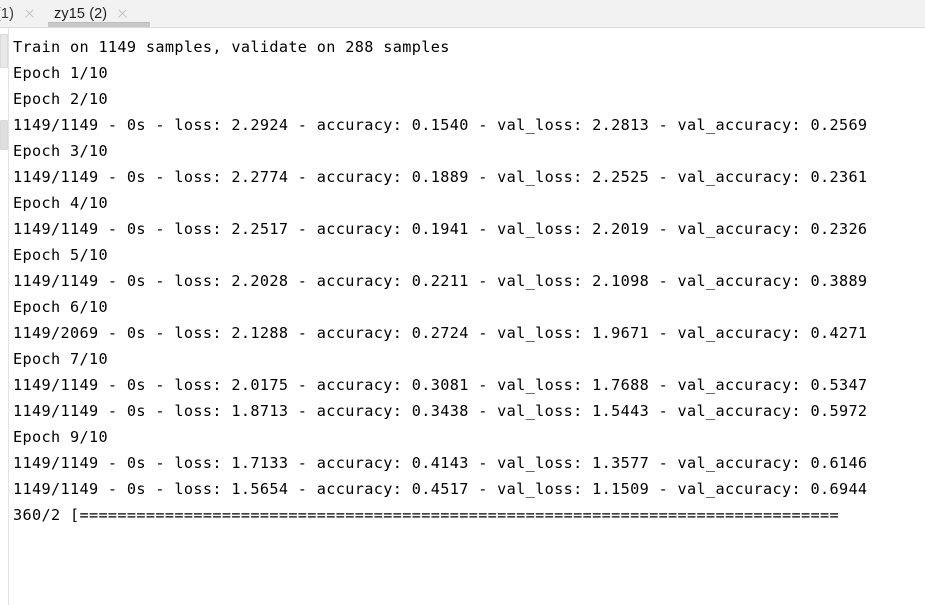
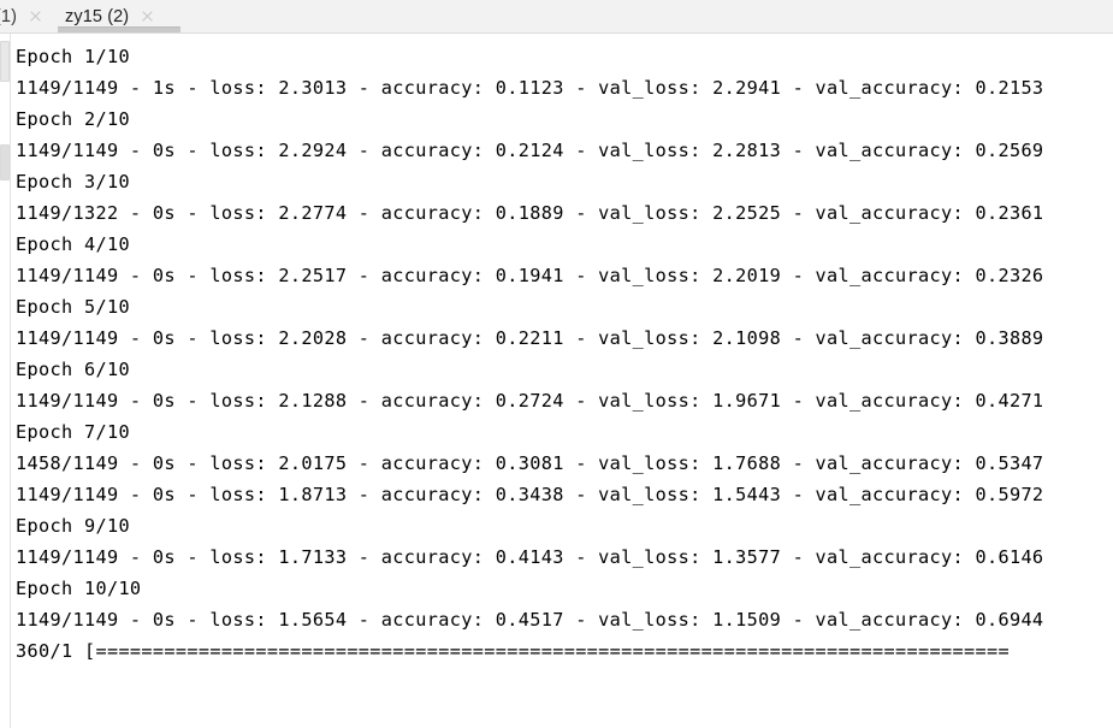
  zy15 (2)
- Train on 1149 samples, validate on 288 samples
  Epoch 1/10
+ 1149/1149 - 1s - loss: 2.3013 - accuracy: 0.1123 - val_loss: 2.2941 - val_accuracy: 0.2153
  Epoch 2/10
- 1149/1149 - 0s - loss: 2.2924 - accuracy: 0.1540 - val_loss: 2.2813 - val_accuracy: 0.2569
+ 1149/1149 - 0s - loss: 2.2924 - accuracy: 0.2124 - val_loss: 2.2813 - val_accuracy: 0.2569
  Epoch 3/10
- 1149/1149 - 0s - loss: 2.2774 - accuracy: 0.1889 - val_loss: 2.2525 - val_accuracy: 0.2361
+ 1149/1322 - 0s - loss: 2.2774 - accuracy: 0.1889 - val_loss: 2.2525 - val_accuracy: 0.2361
  Epoch 4/10
  1149/1149 - 0s - loss: 2.2517 - accuracy: 0.1941 - val_loss: 2.2019 - val_accuracy: 0.2326
  Epoch 5/10
  1149/1149 - 0s - loss: 2.2028 - accuracy: 0.2211 - val_loss: 2.1098 - val_accuracy: 0.3889
  Epoch 6/10
- 1149/2069 - 0s - loss: 2.1288 - accuracy: 0.2724 - val_loss: 1.9671 - val_accuracy: 0.4271
+ 1149/1149 - 0s - loss: 2.1288 - accuracy: 0.2724 - val_loss: 1.9671 - val_accuracy: 0.4271
  Epoch 7/10
- 1149/1149 - 0s - loss: 2.0175 - accuracy: 0.3081 - val_loss: 1.7688 - val_accuracy: 0.5347
+ 1458/1149 - 0s - loss: 2.0175 - accuracy: 0.3081 - val_loss: 1.7688 - val_accuracy: 0.5347
  1149/1149 - 0s - loss: 1.8713 - accuracy: 0.3438 - val_loss: 1.5443 - val_accuracy: 0.5972
  Epoch 9/10
  1149/1149 - 0s - loss: 1.7133 - accuracy: 0.4143 - val_loss: 1.3577 - val_accuracy: 0.6146
+ Epoch 10/10
  1149/1149 - 0s - loss: 1.5654 - accuracy: 0.4517 - val_loss: 1.1509 - val_accuracy: 0.6944
- 360/2 [================================================================================
+ 360/1 [================================================================================
